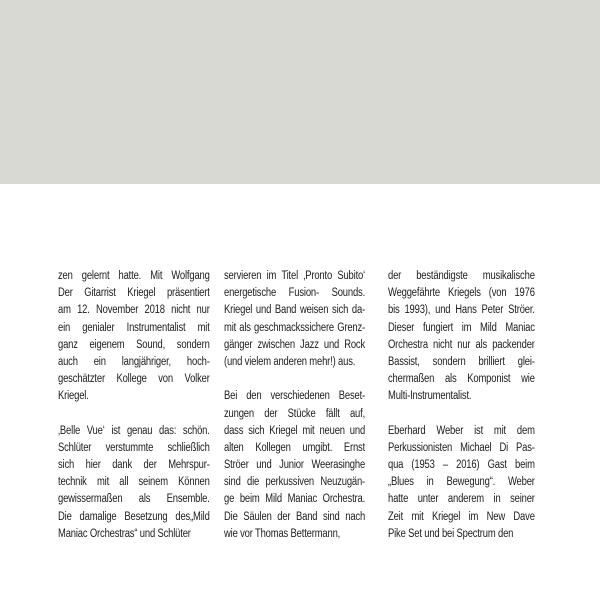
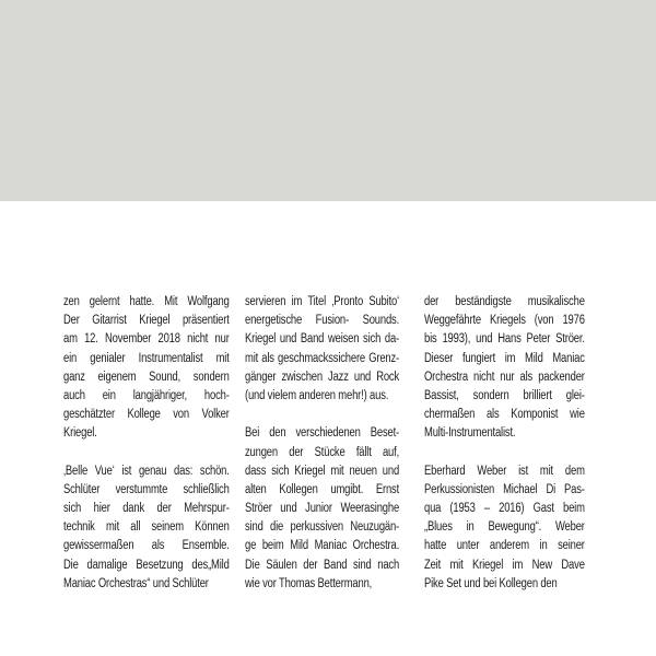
  zen gelernt hatte. Mit Wolfgang
  Der Gitarrist Kriegel präsentiert
  am 12. November 2018 nicht nur
  ein genialer Instrumentalist mit
  ganz eigenem Sound, sondern
  auch ein langjähriger, hoch-
  geschätzter Kollege von Volker
  Kriegel.
  ‚Belle Vue‘ ist genau das: schön.
  Schlüter verstummte schließlich
  sich hier dank der Mehrspur-
  technik mit all seinem Können
  gewissermaßen als Ensemble.
  Die damalige Besetzung des„Mild
  Maniac Orchestras“ und Schlüter
  servieren im Titel ‚Pronto Subito‘
  energetische Fusion- Sounds.
  Kriegel und Band weisen sich da-
  mit als geschmackssichere Grenz-
  gänger zwischen Jazz und Rock
  (und vielem anderen mehr!) aus.
  Bei den verschiedenen Beset-
  zungen der Stücke fällt auf,
  dass sich Kriegel mit neuen und
  alten Kollegen umgibt. Ernst
  Ströer und Junior Weerasinghe
  sind die perkussiven Neuzugän-
  ge beim Mild Maniac Orchestra.
  Die Säulen der Band sind nach
  wie vor Thomas Bettermann,
  der beständigste musikalische
  Weggefährte Kriegels (von 1976
  bis 1993), und Hans Peter Ströer.
  Dieser fungiert im Mild Maniac
  Orchestra nicht nur als packender
  Bassist, sondern brilliert glei-
  chermaßen als Komponist wie
  Multi-Instrumentalist.
  Eberhard Weber ist mit dem
  Perkussionisten Michael Di Pas-
  qua (1953 – 2016) Gast beim
  „Blues in Bewegung“. Weber
  hatte unter anderem in seiner
  Zeit mit Kriegel im New Dave
- Pike Set und bei Spectrum den
+ Pike Set und bei Kollegen den
